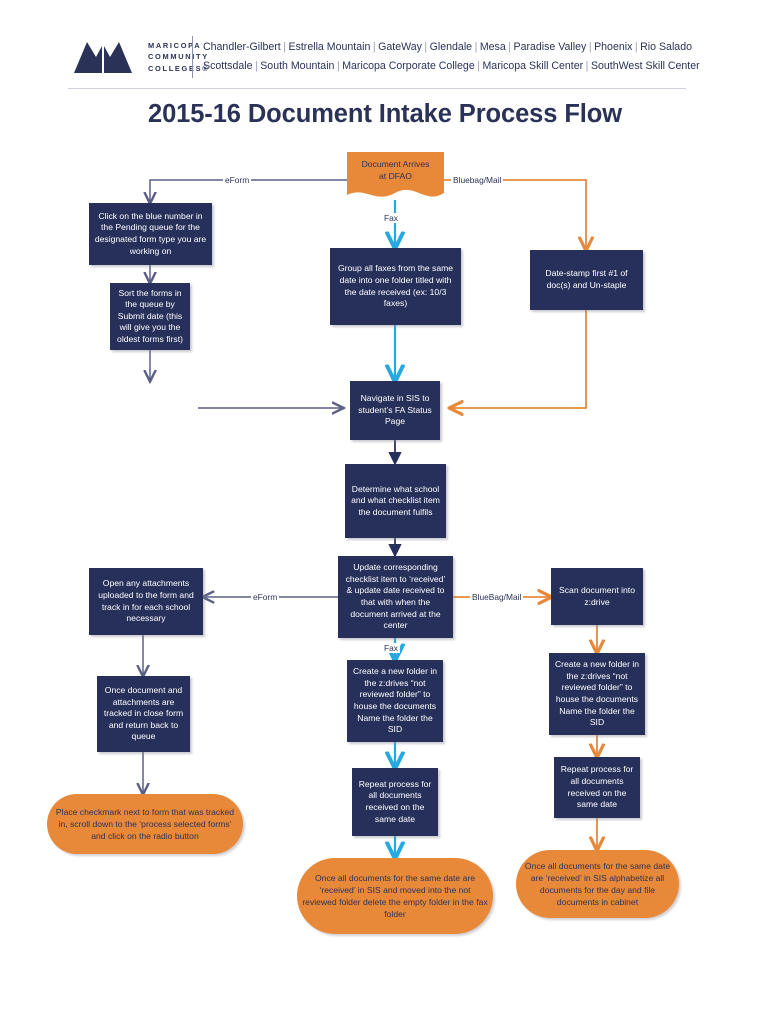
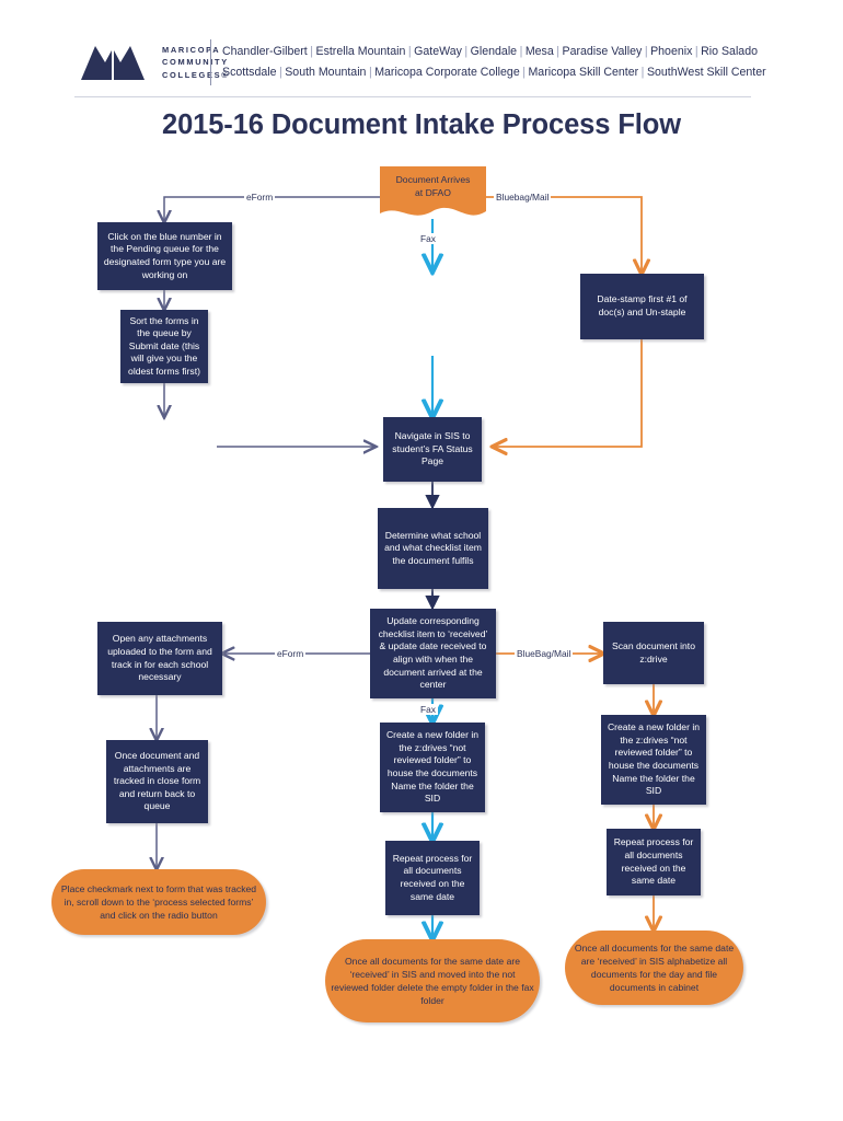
  MARICOA
  COMMUNITY
  COLLEGS®
  Chandler-Gilbert | Estrella Mountain | GateWay | Glendale | Mesa | Paradise Valley | Phoenix | Rio Salado
  Scottsdale | South Mountain | Maricopa Corporate College | Maricopa Skill Center | SouthWest Skill Center
  2015-16 Document Intake Process Flow
  Document Arrives
  at DFAO
  Click on the blue number in the Pending queue for the designated form type you are working on
  Sort the forms in the queue by Submit date (this will give you the oldest forms first)
- Group all faxes from the same date into one folder titled with the date received (ex: 10/3 faxes)
  Date-stamp first #1 of doc(s) and Un-staple
  Navigate in SIS to student’s FA Status Page
  Determine what school and what checklist item the document fulfils
- Update corresponding checklist item to ‘received’ & update date received to that with when the document arrived at the center
+ Update corresponding checklist item to ‘received’ & update date received to align with when the document arrived at the center
  Open any attachments uploaded to the form and track in for each school necessary
  Once document and attachments are tracked in close form and return back to queue
  Place checkmark next to form that was tracked in, scroll down to the ‘process selected forms’ and click on the radio button
  Scan document into z:drive
  Create a new folder in the z:drives “not reviewed folder” to house the documents Name the folder the SID
  Repeat process for all documents received on the same date
  Once all documents for the same date are ‘received’ in SIS and moved into the not reviewed folder delete the empty folder in the fax folder
  Create a new folder in the z:drives “not reviewed folder” to house the documents Name the folder the SID
  Repeat process for all documents received on the same date
  Once all documents for the same date are ‘received’ in SIS alphabetize all documents for the day and file documents in cabinet
  eForm
  Fax
  Bluebag/Mail
  eForm
  Fax
  BlueBag/Mail
